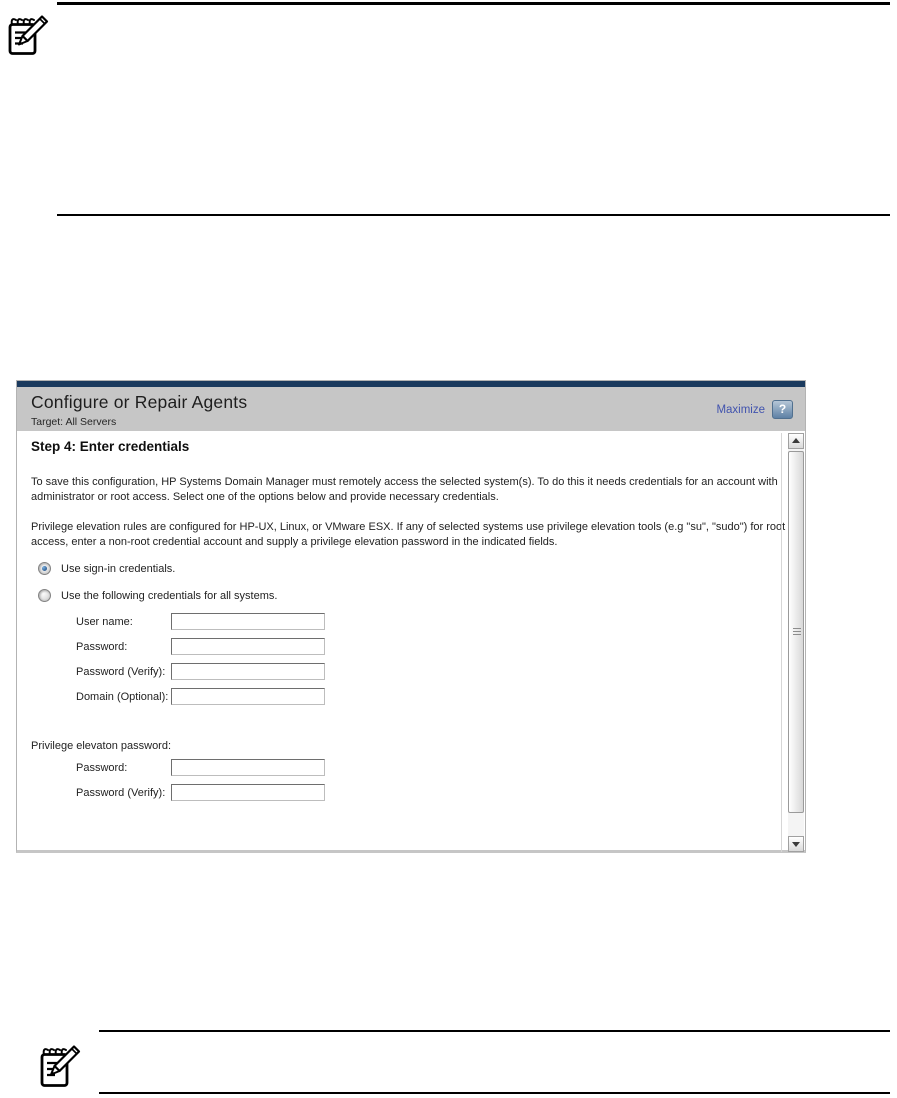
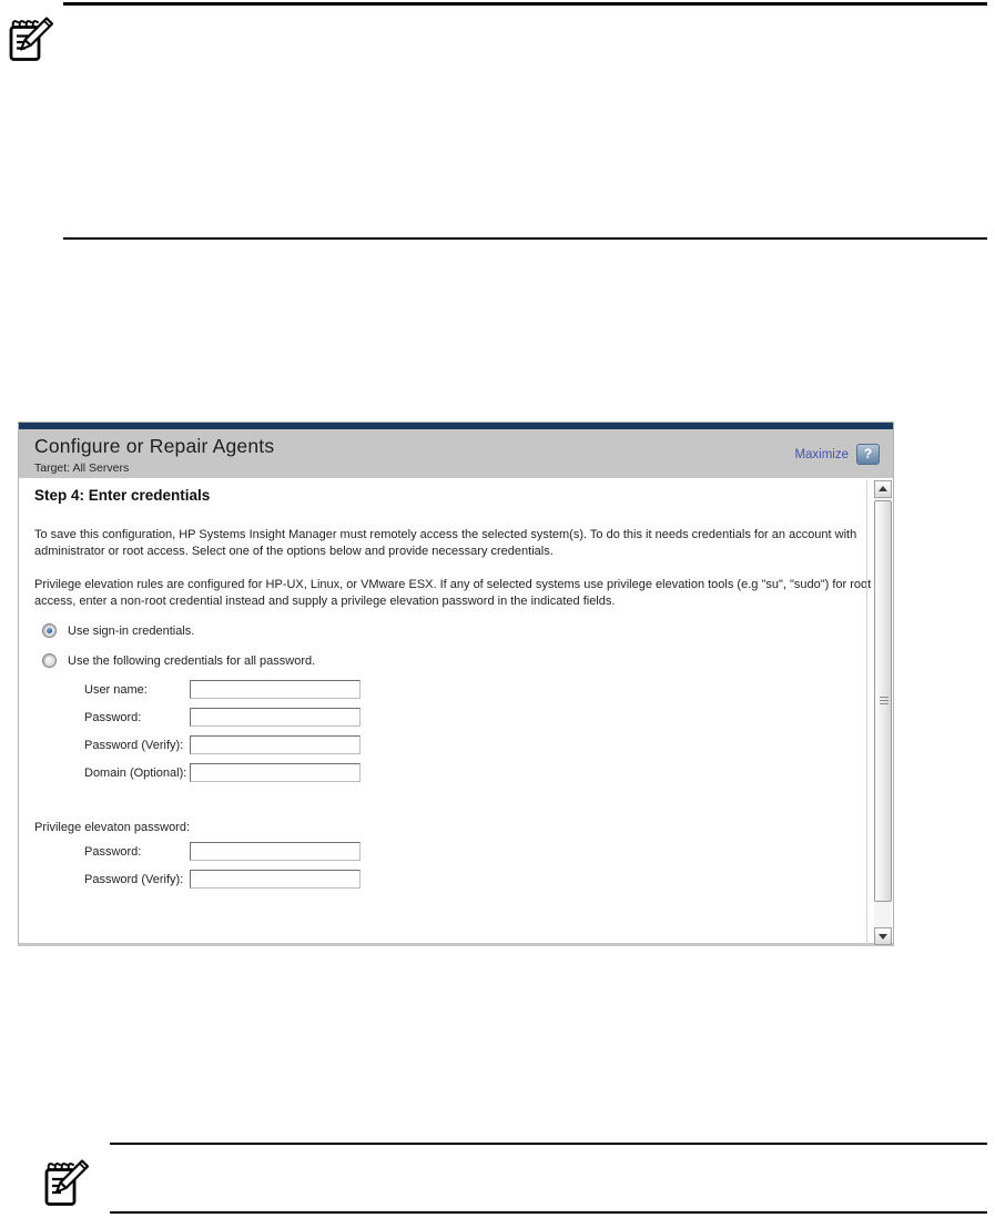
  Configure or Repair Agents
  Target: All Servers
  Maximize
  ?
  Step 4: Enter credentials
- To save this configuration, HP Systems Domain Manager must remotely access the selected system(s). To do this it needs credentials for an account with administrator or root access. Select one of the options below and provide necessary credentials.
+ To save this configuration, HP Systems Insight Manager must remotely access the selected system(s). To do this it needs credentials for an account with administrator or root access. Select one of the options below and provide necessary credentials.
- Privilege elevation rules are configured for HP-UX, Linux, or VMware ESX. If any of selected systems use privilege elevation tools (e.g "su", "sudo") for root access, enter a non-root credential account and supply a privilege elevation password in the indicated fields.
+ Privilege elevation rules are configured for HP-UX, Linux, or VMware ESX. If any of selected systems use privilege elevation tools (e.g "su", "sudo") for root access, enter a non-root credential instead and supply a privilege elevation password in the indicated fields.
  Use sign-in credentials.
- Use the following credentials for all systems.
+ Use the following credentials for all password.
  User name:
  Password:
  Password (Verify):
  Domain (Optional):
  Privilege elevaton password:
  Password:
  Password (Verify):
